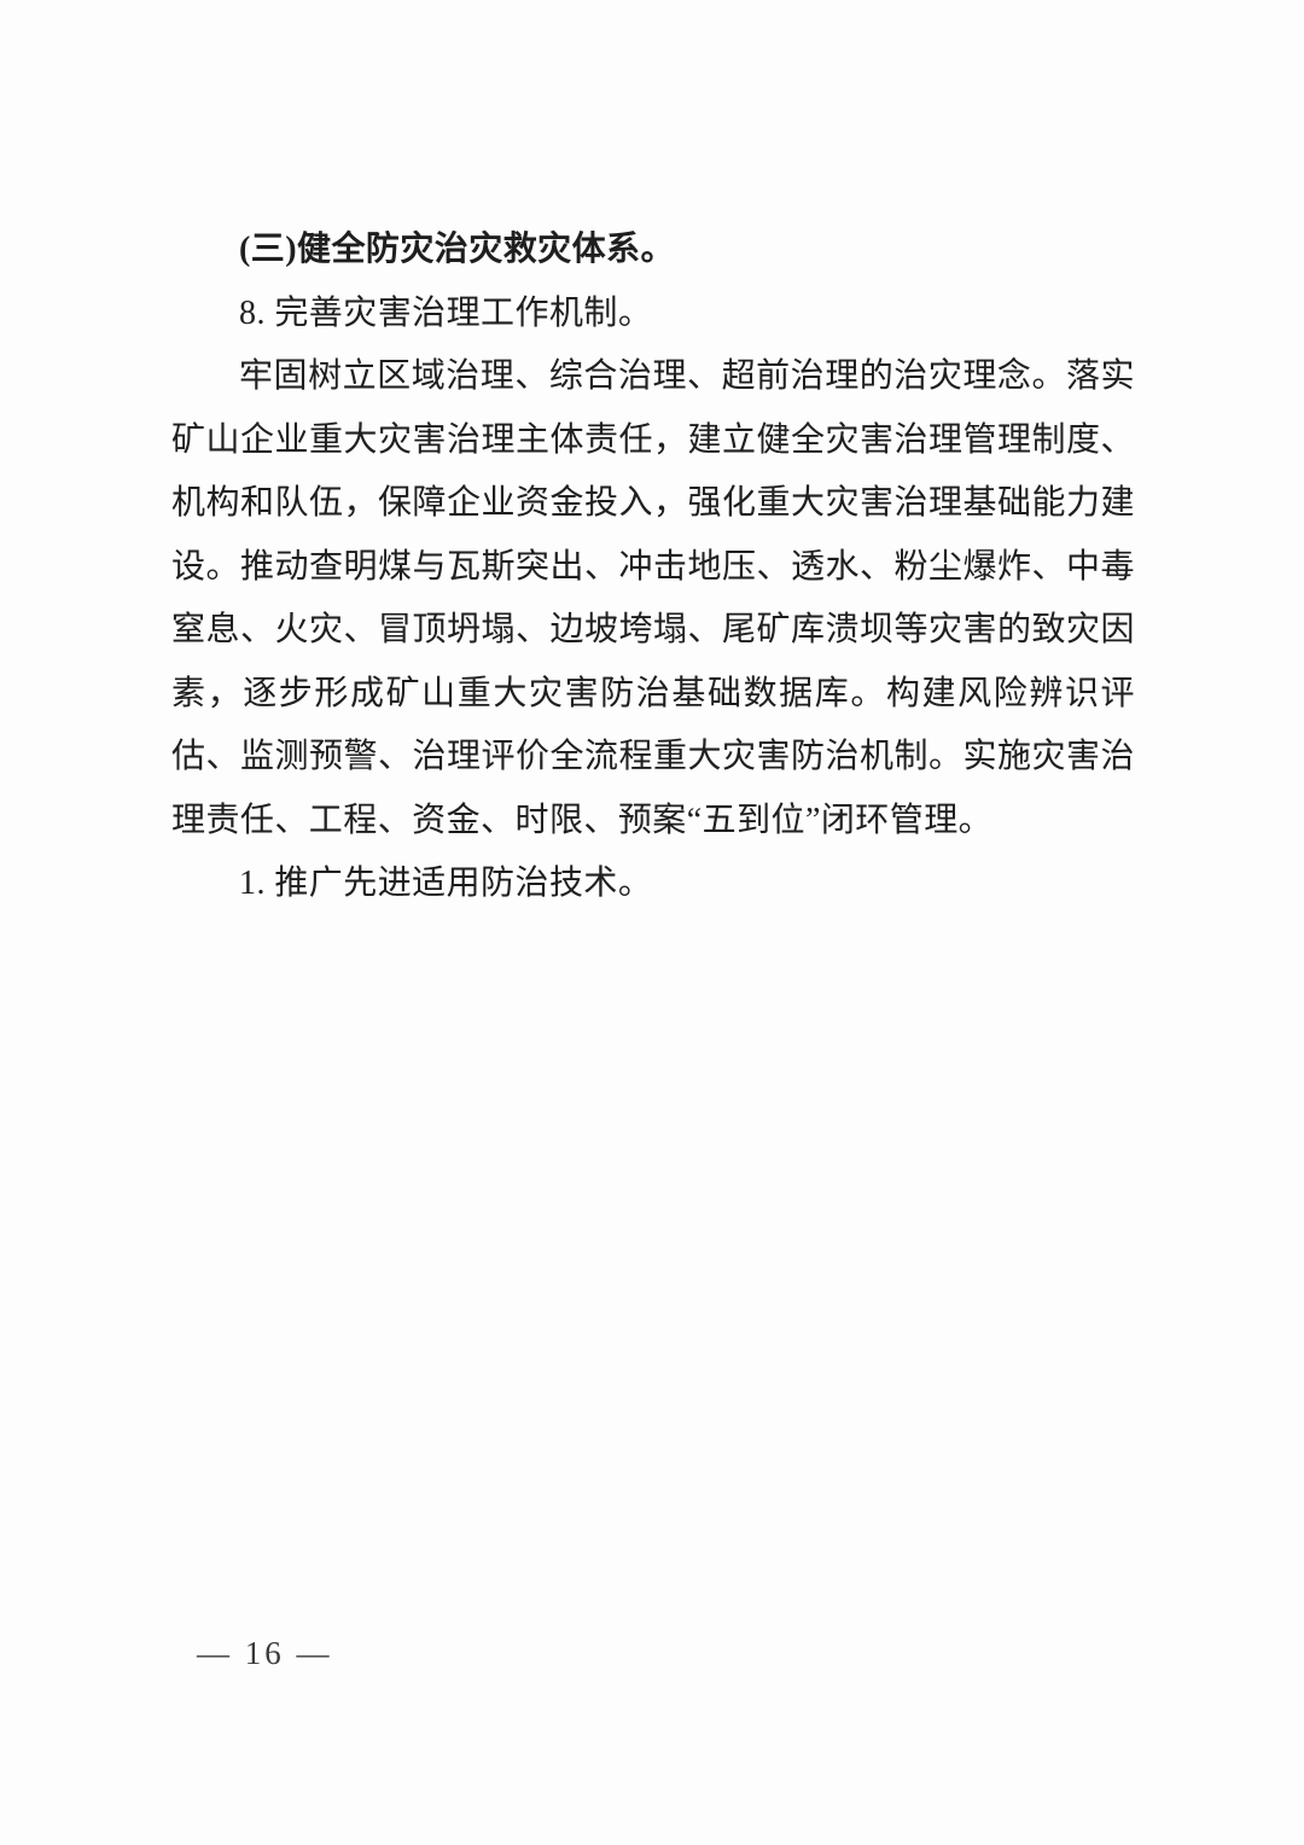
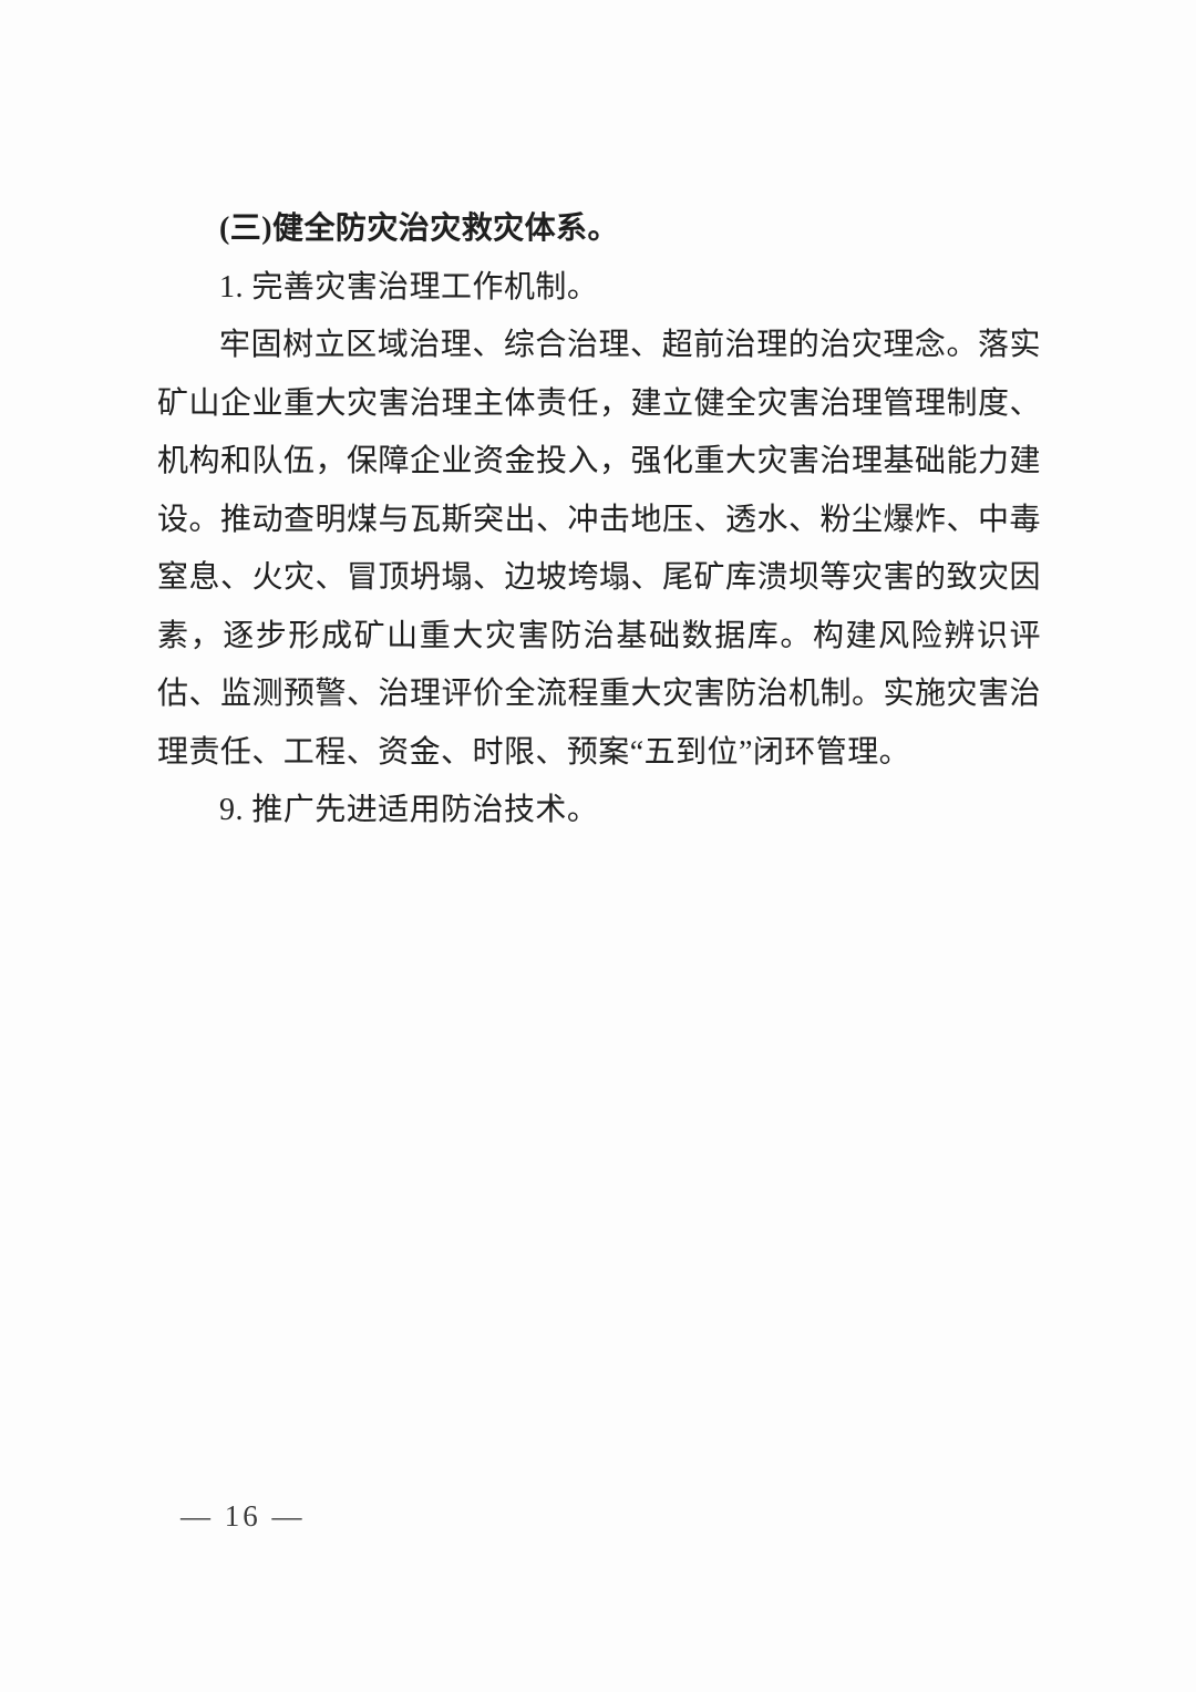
  (三)健全防灾治灾救灾体系。
- 8. 完善灾害治理工作机制。
+ 1. 完善灾害治理工作机制。
  牢固树立区域治理、综合治理、超前治理的治灾理念。落实矿山企业重大灾害治理主体责任，建立健全灾害治理管理制度、机构和队伍，保障企业资金投入，强化重大灾害治理基础能力建设。推动查明煤与瓦斯突出、冲击地压、透水、粉尘爆炸、中毒窒息、火灾、冒顶坍塌、边坡垮塌、尾矿库溃坝等灾害的致灾因素，逐步形成矿山重大灾害防治基础数据库。构建风险辨识评估、监测预警、治理评价全流程重大灾害防治机制。实施灾害治理责任、工程、资金、时限、预案“五到位”闭环管理。
- 1. 推广先进适用防治技术。
+ 9. 推广先进适用防治技术。
  — 16 —
